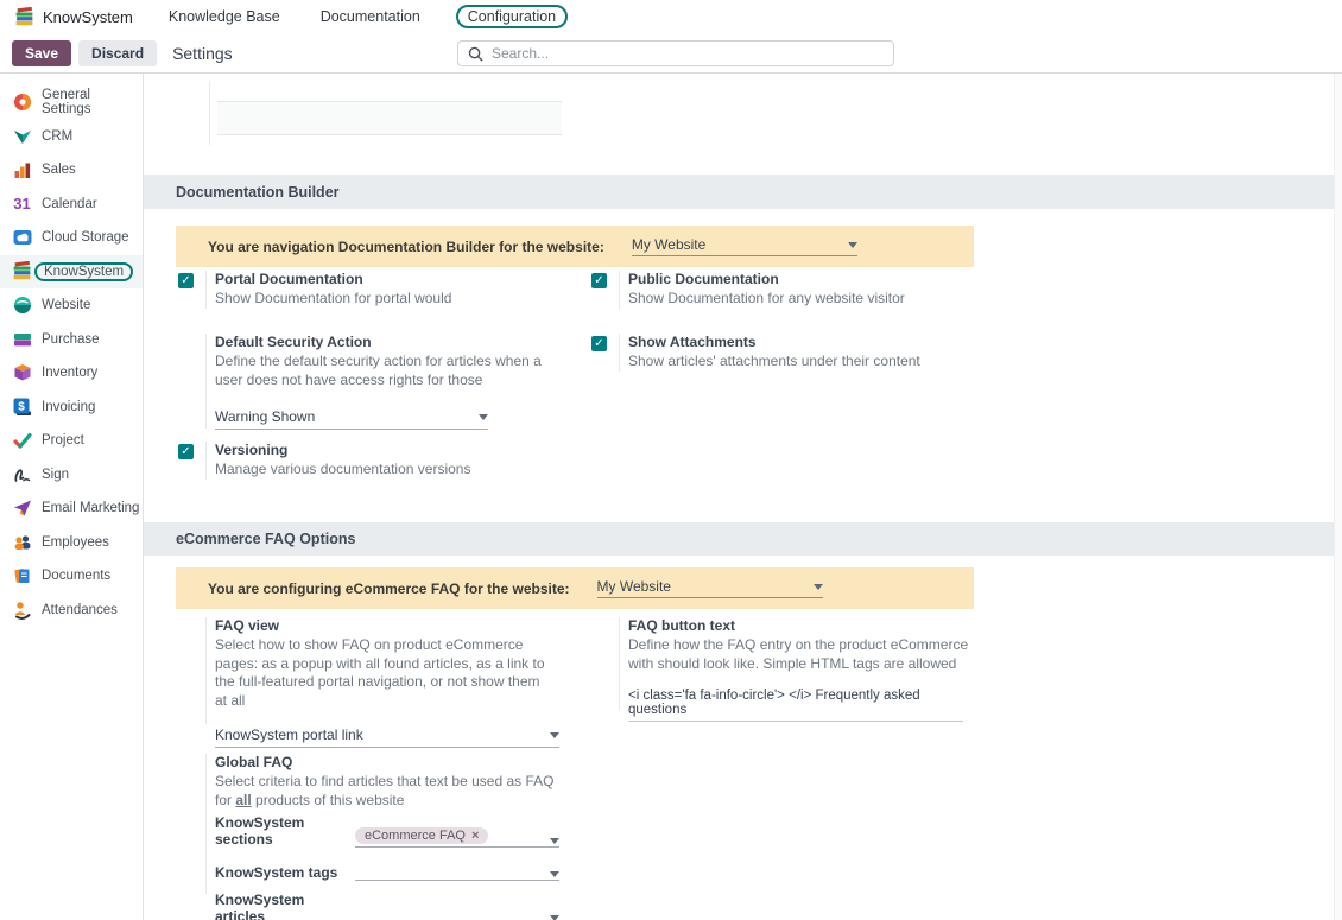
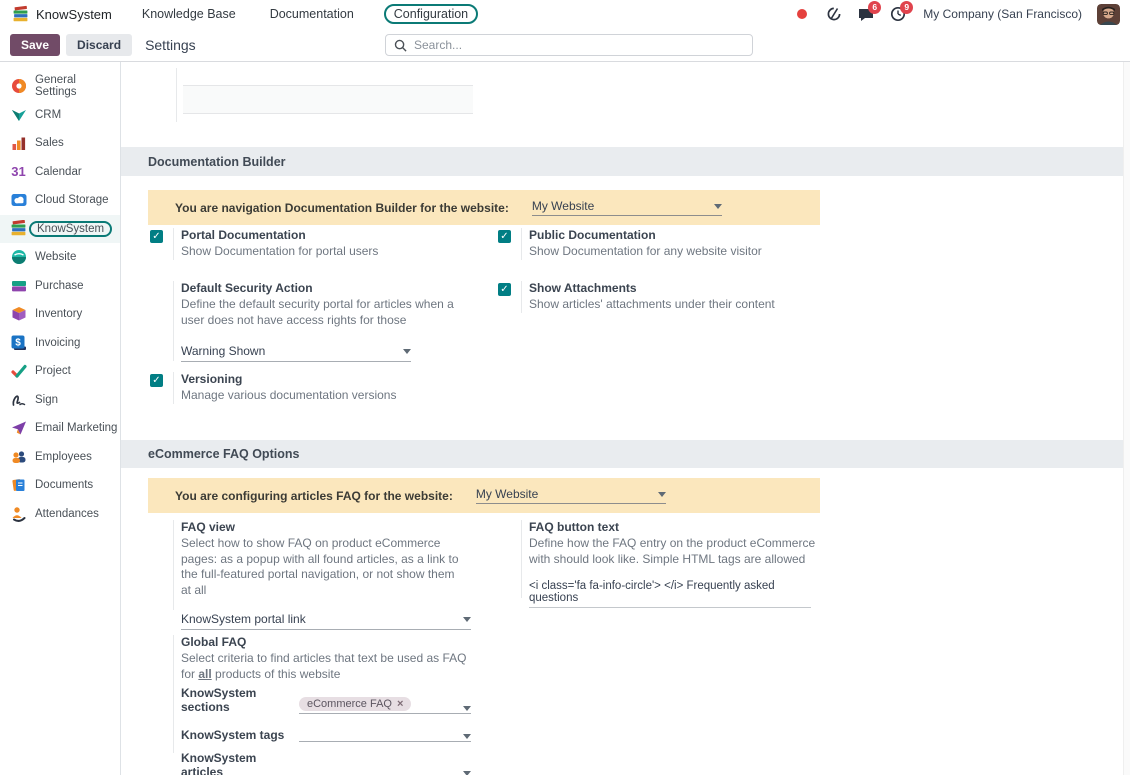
  KnowSystem
  Knowledge Base
  Documentation
  Configuration
+ 6
+ 9
+ My Company (San Francisco)
  Save
  Discard
  Settings
  Search...
  General Settings
  CRM
  Sales
  31
  Calendar
  Cloud Storage
  KnowSystem
  Website
  Purchase
  Inventory
  $
  Invoicing
  Project
  Sign
  Email Marketing
  Employees
  Documents
  Attendances
  Documentation Builder
  You are navigation Documentation Builder for the website:
  My Website
  ✓
  Portal Documentation
- Show Documentation for portal would
+ Show Documentation for portal users
  ✓
  Public Documentation
  Show Documentation for any website visitor
  Default Security Action
- Define the default security action for articles when a user does not have access rights for those
+ Define the default security portal for articles when a user does not have access rights for those
  Warning Shown
  ✓
  Show Attachments
  Show articles' attachments under their content
  ✓
  Versioning
  Manage various documentation versions
  eCommerce FAQ Options
- You are configuring eCommerce FAQ for the website:
+ You are configuring articles FAQ for the website:
  My Website
  FAQ view
  Select how to show FAQ on product eCommerce pages: as a popup with all found articles, as a link to the full-featured portal navigation, or not show them at all
  KnowSystem portal link
  FAQ button text
  Define how the FAQ entry on the product eCommerce with should look like. Simple HTML tags are allowed
  <i class='fa fa-info-circle'> </i> Frequently asked questions
  Global FAQ
  Select criteria to find articles that text be used as FAQ for all products of this website
  KnowSystem sections
  eCommerce FAQ
  ×
  KnowSystem tags
  KnowSystem articles
